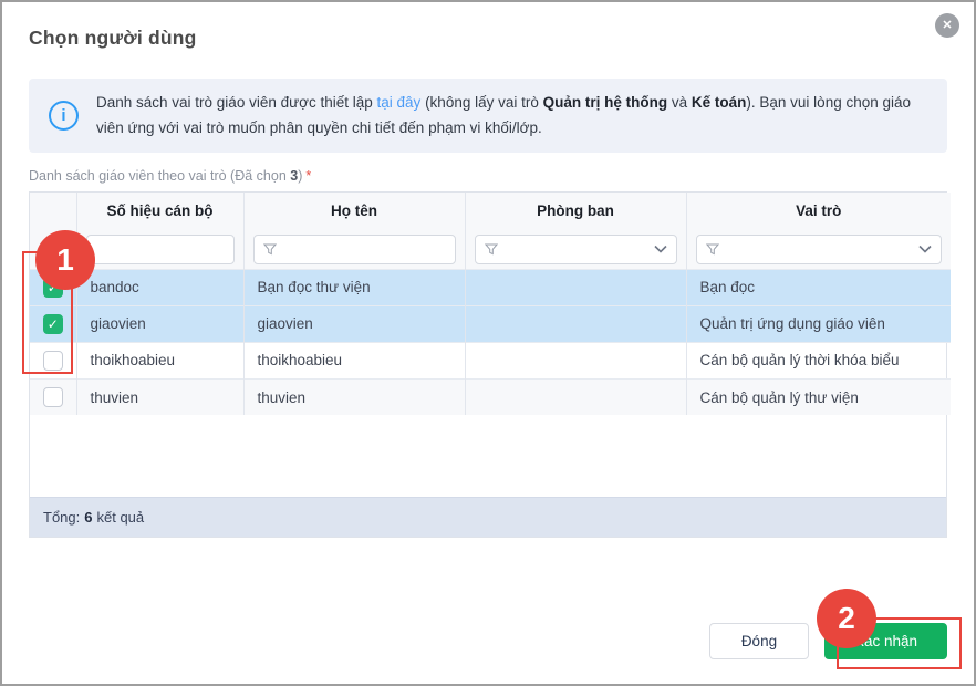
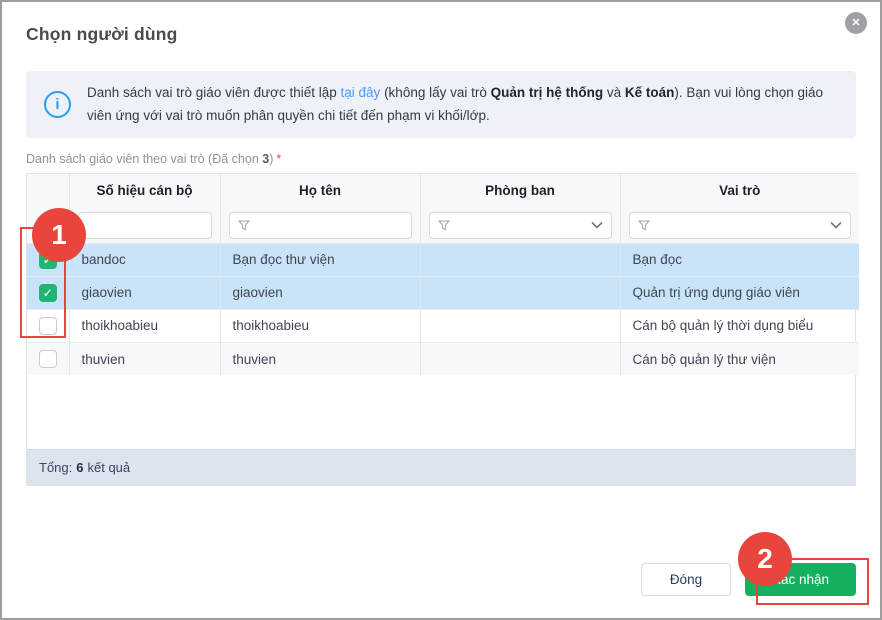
  Chọn người dùng
  ✕
  i
  Danh sách vai trò giáo viên được thiết lập tại đây (không lấy vai trò Quản trị hệ thống và Kế toán). Bạn vui lòng chọn giáo viên ứng với vai trò muốn phân quyền chi tiết đến phạm vi khối/lớp.
  Danh sách giáo viên theo vai trò (Đã chọn 3) *
  	Số hiệu cán bộ	Họ tên	Phòng ban	Vai trò
  	bandoc	Bạn đọc thư viện		Bạn đọc
  	giaovien	giaovien		Quản trị ứng dụng giáo viên
- 	thoikhoabieu	thoikhoabieu		Cán bộ quản lý thời khóa biểu
+ 	thoikhoabieu	thoikhoabieu		Cán bộ quản lý thời dụng biểu
  	thuvien	thuvien		Cán bộ quản lý thư viện
  Tổng:
  6
  kết quả
  Đóng
  ác nhận
  1
  2
